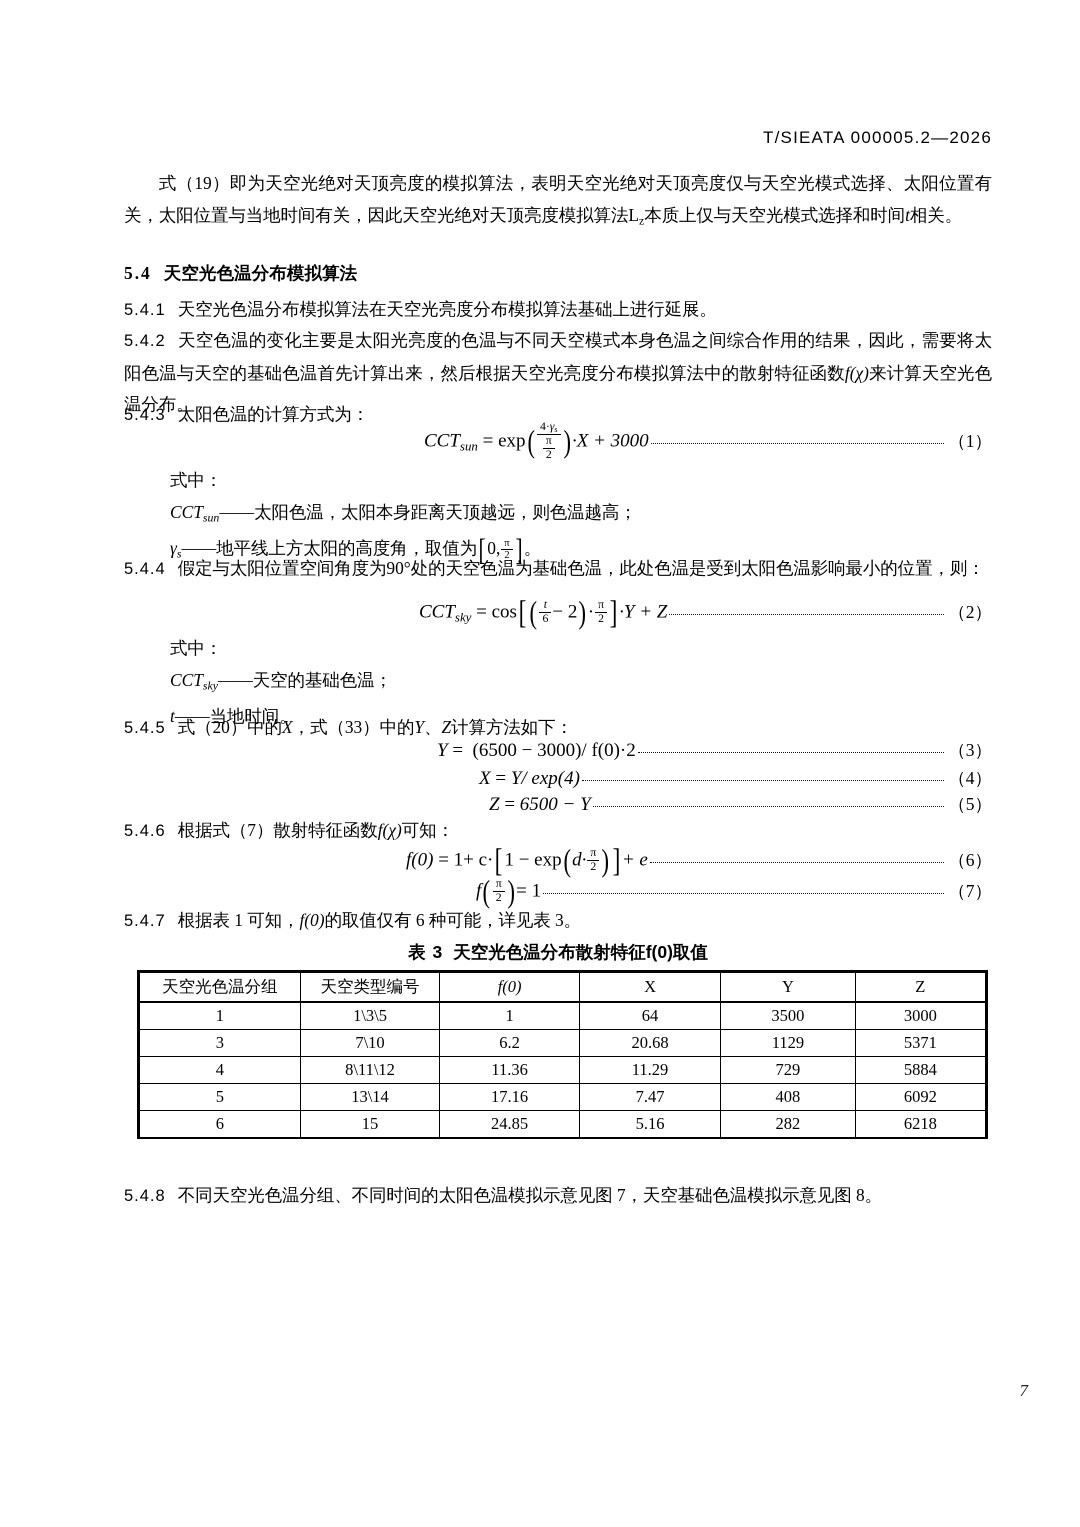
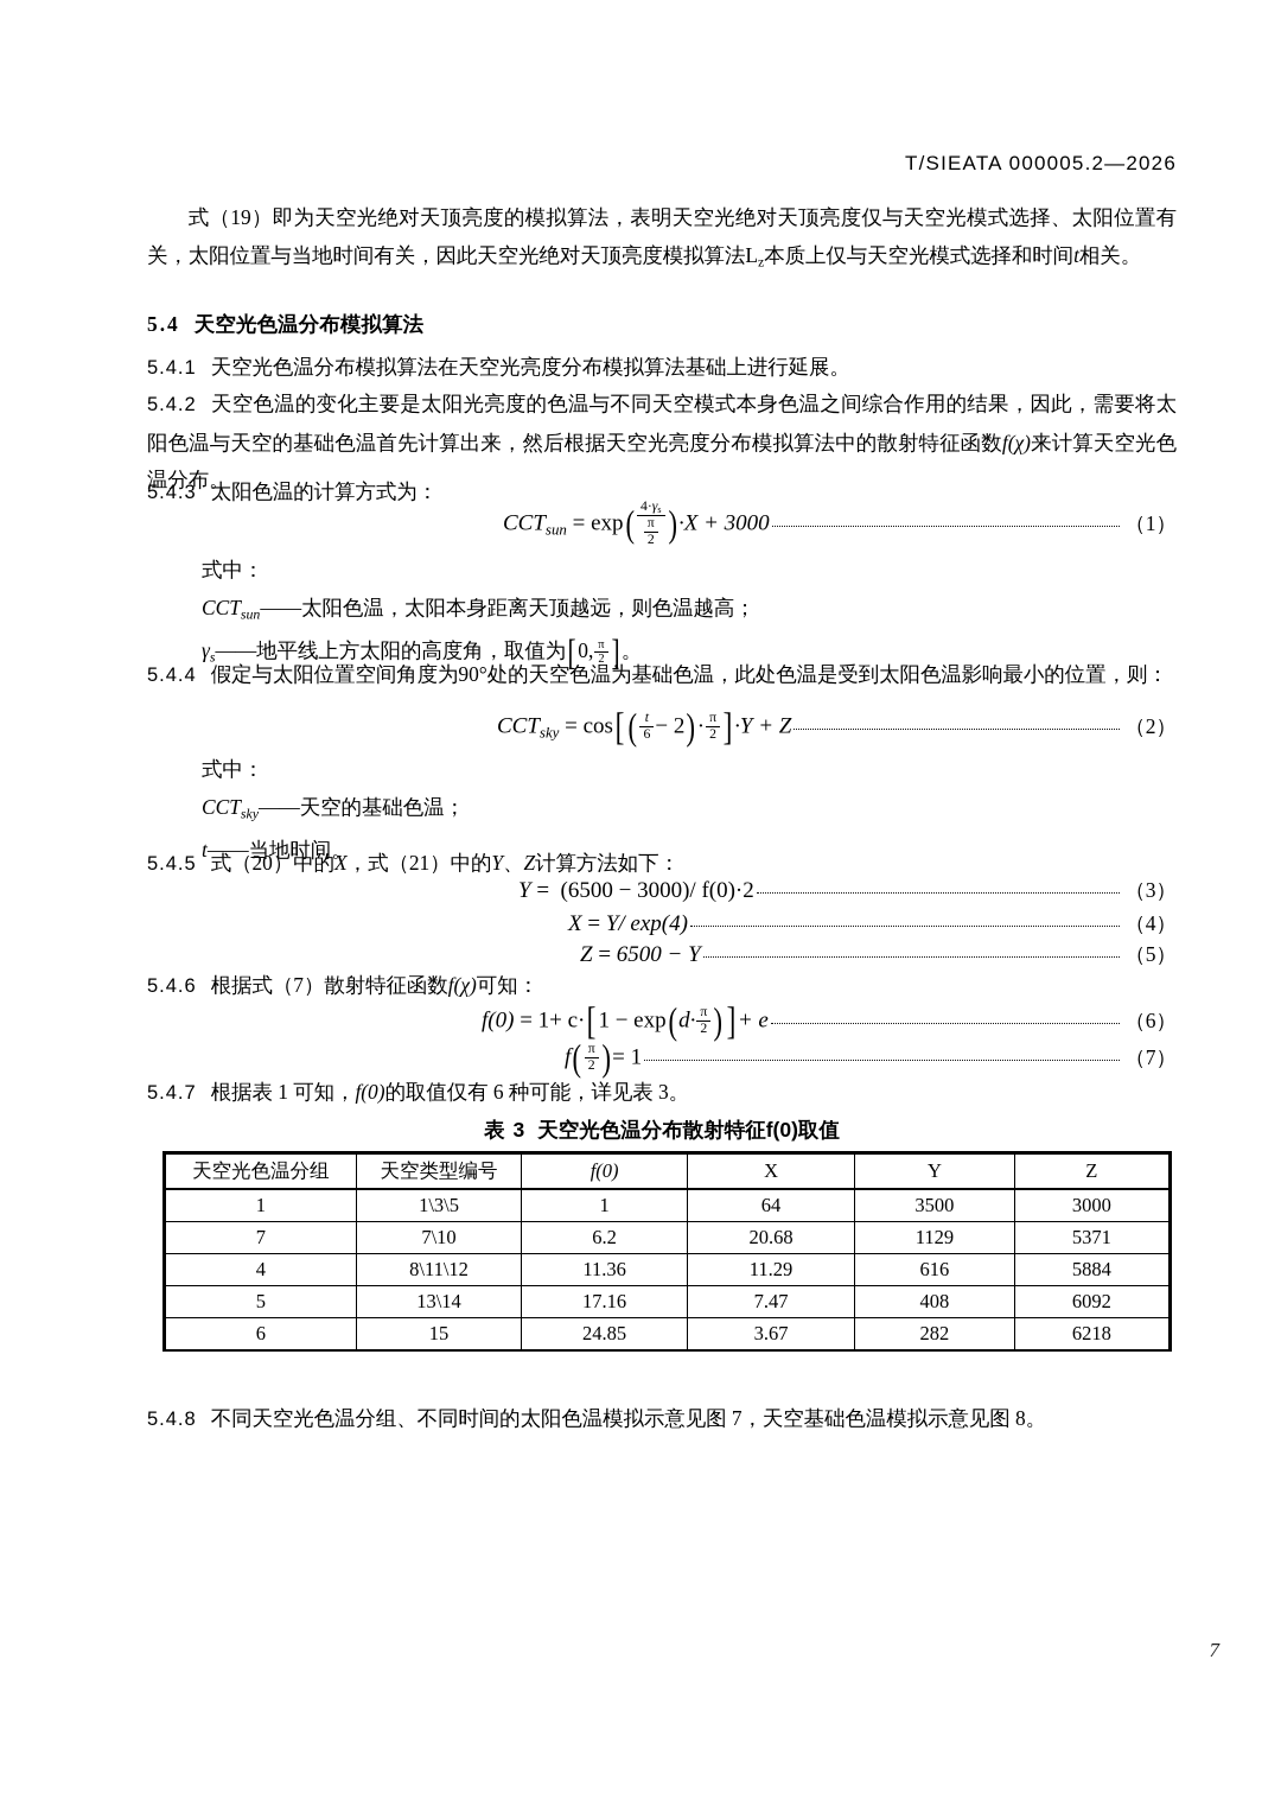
  T/SIEATA 000005.2—2026
  式（19）即为天空光绝对天顶亮度的模拟算法，表明天空光绝对天顶亮度仅与天空光模式选择、太阳位置有关，太阳位置与当地时间有关，因此天空光绝对天顶亮度模拟算法Lz本质上仅与天空光模式选择和时间t相关。
  5.4 天空光色温分布模拟算法
  5.4.1 天空光色温分布模拟算法在天空光亮度分布模拟算法基础上进行延展。
  5.4.2 天空色温的变化主要是太阳光亮度的色温与不同天空模式本身色温之间综合作用的结果，因此，需要将太阳色温与天空的基础色温首先计算出来，然后根据天空光亮度分布模拟算法中的散射特征函数f(χ)来计算天空光色温分布。
  5.4.3 太阳色温的计算方式为：
  CCTsun = exp(
  4·γs
  π
  2
  )·X + 3000
  （1）
  式中：
  CCTsun——太阳色温，太阳本身距离天顶越远，则色温越高；
  γs——地平线上方太阳的高度角，取值为[0,
  π
  2
  ]。
  5.4.4 假定与太阳位置空间角度为90°处的天空色温为基础色温，此处色温是受到太阳色温影响最小的位置，则：
  CCTsky = cos[(
  t
  6
  − 2)·
  π
  2
  ]·Y + Z
  （2）
  式中：
  CCTsky——天空的基础色温；
  t——当地时间。
- 5.4.5 式（20）中的X，式（33）中的Y、Z计算方法如下：
+ 5.4.5 式（20）中的X，式（21）中的Y、Z计算方法如下：
  Y = (6500 − 3000)/ f(0)·2
  （3）
  X = Y/ exp(4)
  （4）
  Z = 6500 − Y
  （5）
  5.4.6 根据式（7）散射特征函数f(χ)可知：
  f(0) = 1+ c·[1 − exp(d·
  π
  2
  )]+ e
  （6）
  f(
  π
  2
  )= 1
  （7）
  5.4.7 根据表 1 可知，f(0)的取值仅有 6 种可能，详见表 3。
  表 3 天空光色温分布散射特征f(0)取值
  天空光色温分组	天空类型编号	f(0)	X	Y	Z
  1	1\3\5	1	64	3500	3000
- 3	7\10	6.2	20.68	1129	5371
+ 7	7\10	6.2	20.68	1129	5371
- 4	8\11\12	11.36	11.29	729	5884
+ 4	8\11\12	11.36	11.29	616	5884
  5	13\14	17.16	7.47	408	6092
- 6	15	24.85	5.16	282	6218
+ 6	15	24.85	3.67	282	6218
  5.4.8 不同天空光色温分组、不同时间的太阳色温模拟示意见图 7，天空基础色温模拟示意见图 8。
  7
